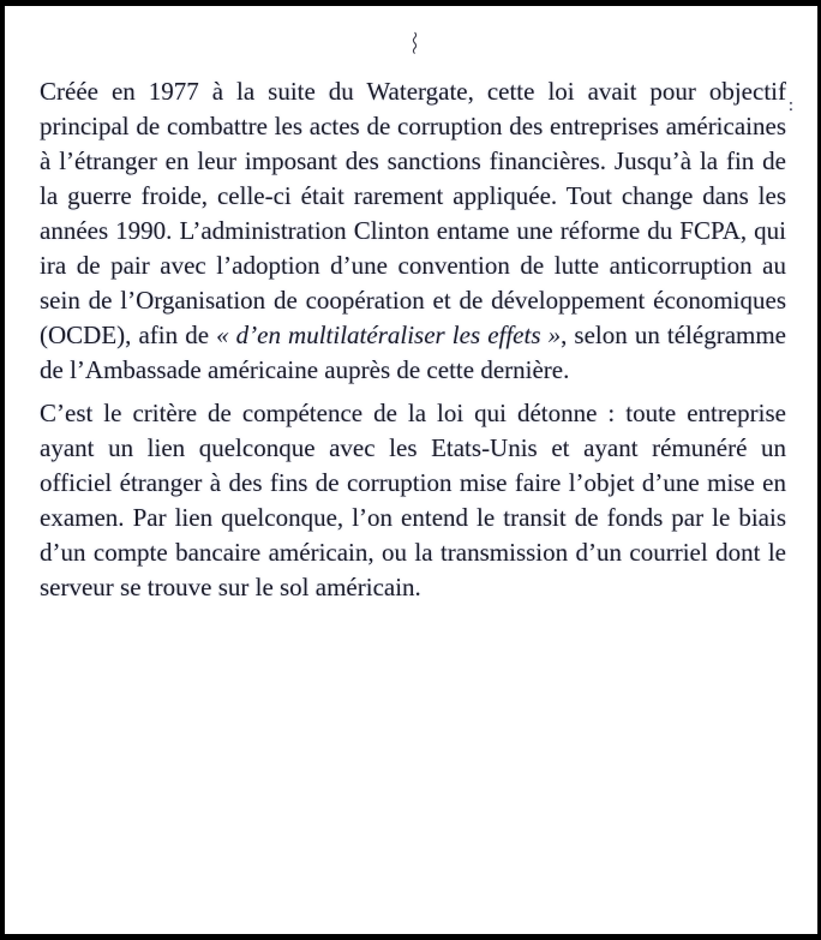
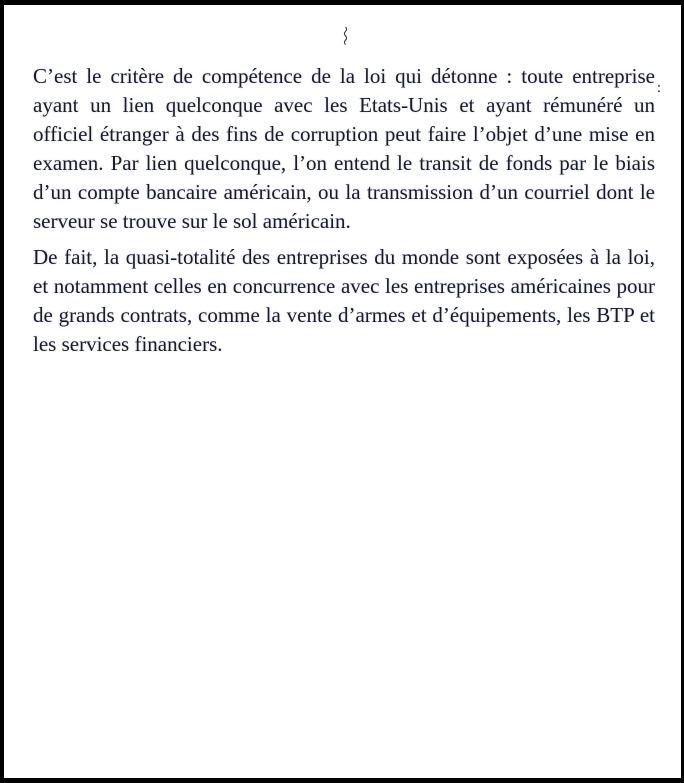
- Créée en 1977 à la suite du Watergate, cette loi avait pour objectif principal de combattre les actes de corruption des entreprises américaines à l’étranger en leur imposant des sanctions financières. Jusqu’à la fin de la guerre froide, celle-ci était rarement appliquée. Tout change dans les années 1990. L’administration Clinton entame une réforme du FCPA, qui ira de pair avec l’adoption d’une convention de lutte anticorruption au sein de l’Organisation de coopération et de développement économiques (OCDE), afin de « d’en multilatéraliser les effets », selon un télégramme de l’Ambassade américaine auprès de cette dernière.
- C’est le critère de compétence de la loi qui détonne : toute entreprise ayant un lien quelconque avec les Etats-Unis et ayant rémunéré un officiel étranger à des fins de corruption mise faire l’objet d’une mise en examen. Par lien quelconque, l’on entend le transit de fonds par le biais d’un compte bancaire américain, ou la transmission d’un courriel dont le serveur se trouve sur le sol américain.
+ C’est le critère de compétence de la loi qui détonne : toute entreprise ayant un lien quelconque avec les Etats-Unis et ayant rémunéré un officiel étranger à des fins de corruption peut faire l’objet d’une mise en examen. Par lien quelconque, l’on entend le transit de fonds par le biais d’un compte bancaire américain, ou la transmission d’un courriel dont le serveur se trouve sur le sol américain.
+ De fait, la quasi-totalité des entreprises du monde sont exposées à la loi, et notamment celles en concurrence avec les entreprises américaines pour de grands contrats, comme la vente d’armes et d’équipements, les BTP et les services financiers.
  :
